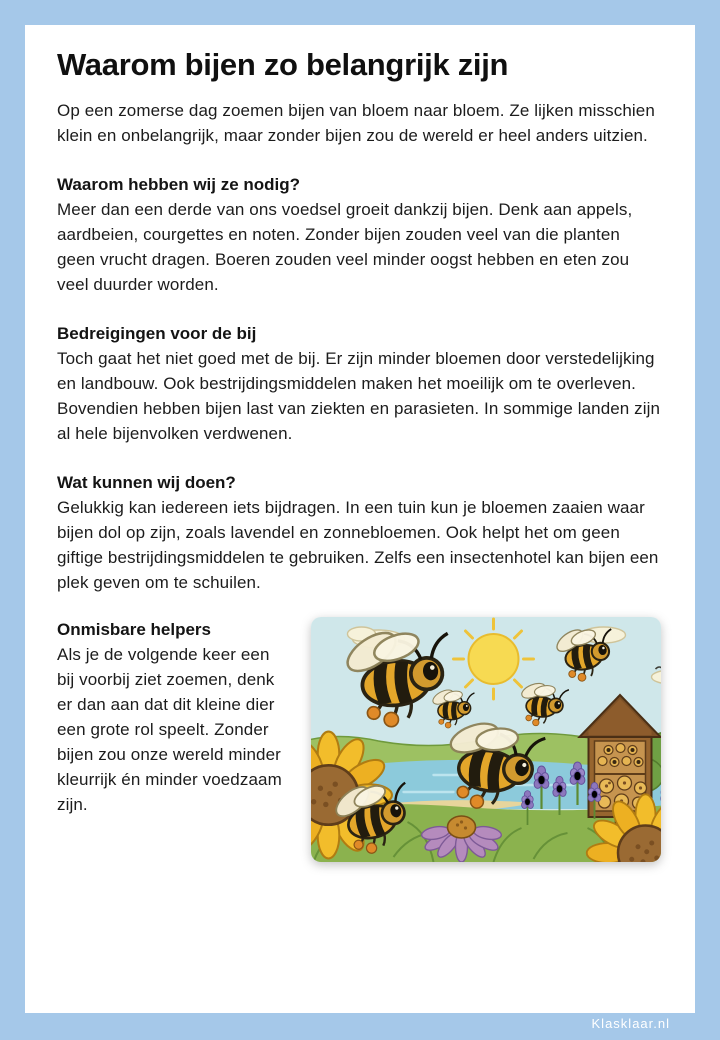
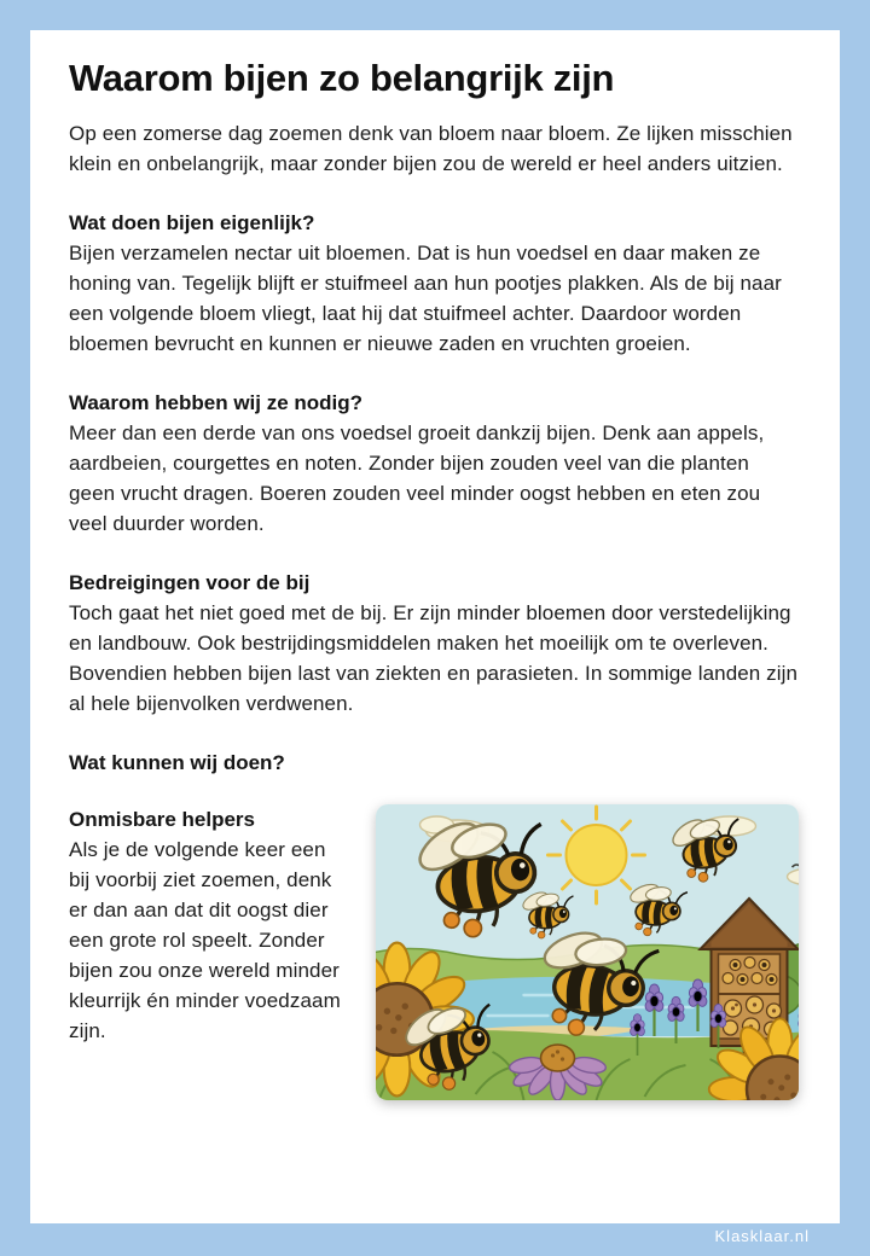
  Waarom bijen zo belangrijk zijn
- Op een zomerse dag zoemen bijen van bloem naar bloem. Ze lijken misschien klein en onbelangrijk, maar zonder bijen zou de wereld er heel anders uitzien.
+ Op een zomerse dag zoemen denk van bloem naar bloem. Ze lijken misschien klein en onbelangrijk, maar zonder bijen zou de wereld er heel anders uitzien.
+ Wat doen bijen eigenlijk?
+ Bijen verzamelen nectar uit bloemen. Dat is hun voedsel en daar maken ze honing van. Tegelijk blijft er stuifmeel aan hun pootjes plakken. Als de bij naar een volgende bloem vliegt, laat hij dat stuifmeel achter. Daardoor worden bloemen bevrucht en kunnen er nieuwe zaden en vruchten groeien.
  Waarom hebben wij ze nodig?
  Meer dan een derde van ons voedsel groeit dankzij bijen. Denk aan appels, aardbeien, courgettes en noten. Zonder bijen zouden veel van die planten geen vrucht dragen. Boeren zouden veel minder oogst hebben en eten zou veel duurder worden.
  Bedreigingen voor de bij
  Toch gaat het niet goed met de bij. Er zijn minder bloemen door verstedelijking en landbouw. Ook bestrijdingsmiddelen maken het moeilijk om te overleven. Bovendien hebben bijen last van ziekten en parasieten. In sommige landen zijn al hele bijenvolken verdwenen.
  Wat kunnen wij doen?
- Gelukkig kan iedereen iets bijdragen. In een tuin kun je bloemen zaaien waar bijen dol op zijn, zoals lavendel en zonnebloemen. Ook helpt het om geen giftige bestrijdingsmiddelen te gebruiken. Zelfs een insectenhotel kan bijen een plek geven om te schuilen.
  Onmisbare helpers
- Als je de volgende keer een bij voorbij ziet zoemen, denk er dan aan dat dit kleine dier een grote rol speelt. Zonder bijen zou onze wereld minder kleurrijk én minder voedzaam zijn.
+ Als je de volgende keer een bij voorbij ziet zoemen, denk er dan aan dat dit oogst dier een grote rol speelt. Zonder bijen zou onze wereld minder kleurrijk én minder voedzaam zijn.
  Klasklaar.nl
